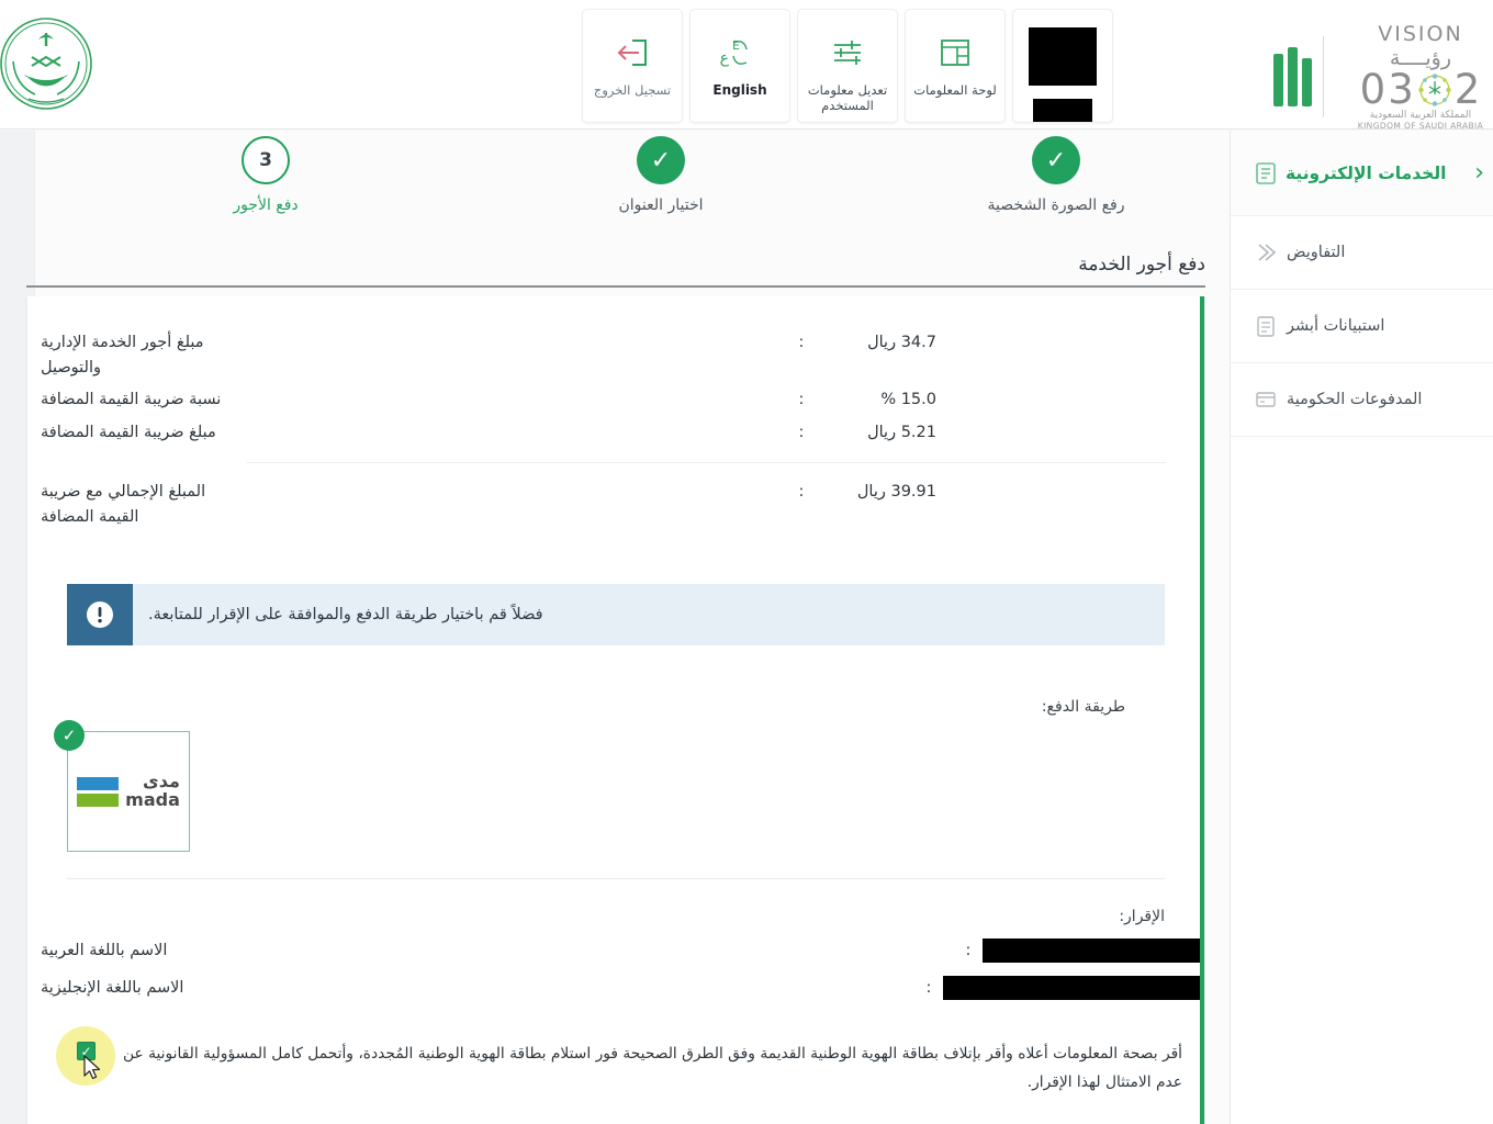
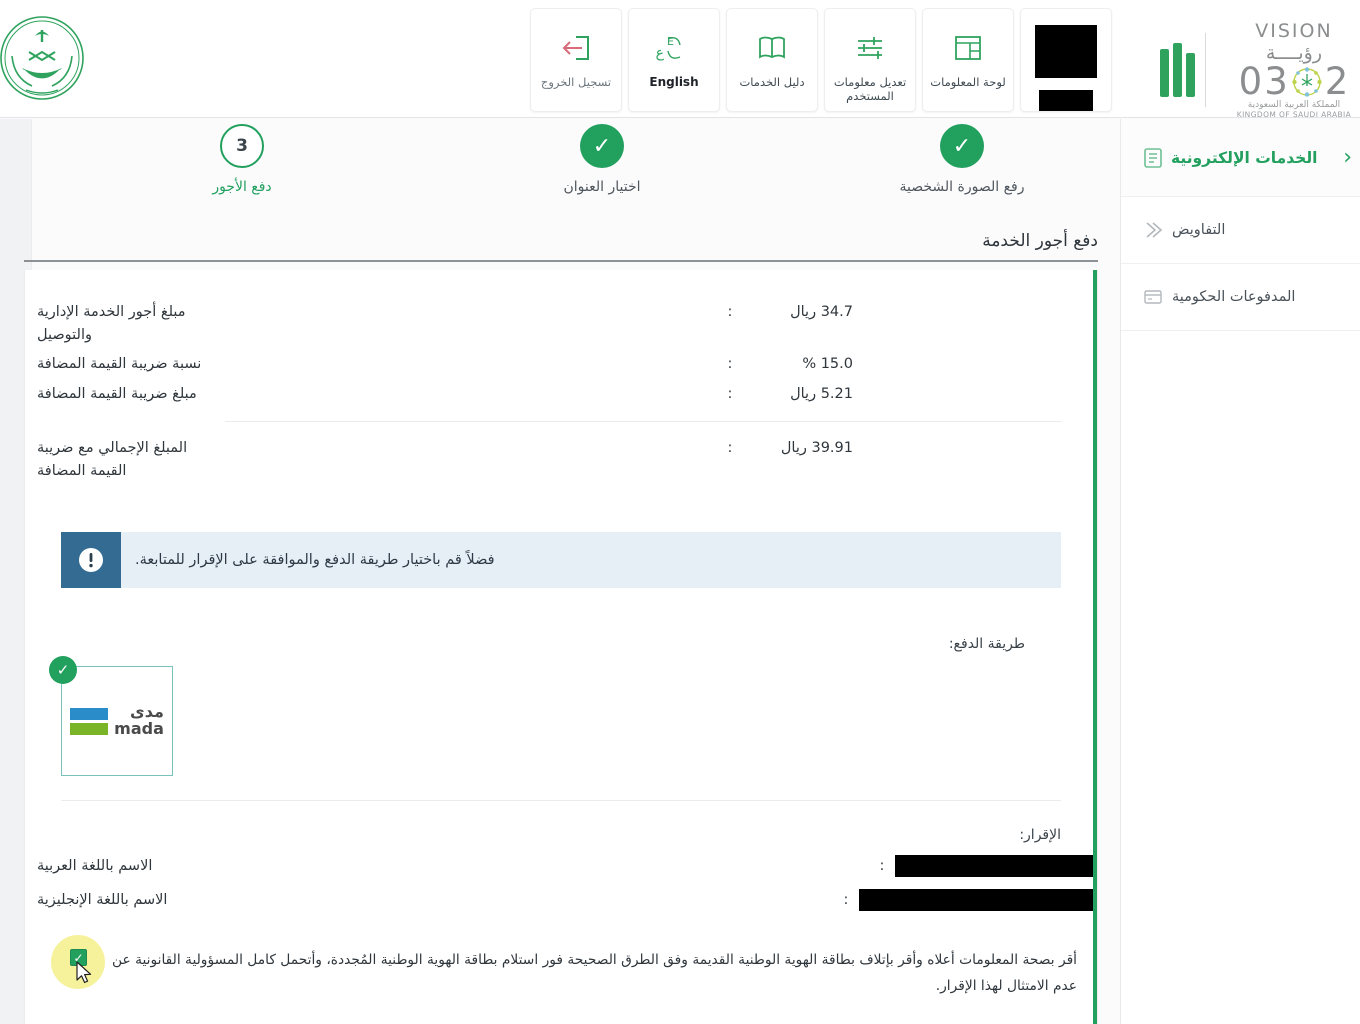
  تسجيل الخروج
  E
  ع
  English
+ دليل الخدمات
  تعديل معلومات المستخدم
  لوحة المعلومات
  VISION رؤيــــة
  2
  3
  0
  المملكة العربية السعودية
  KINGDOM OF SAUDI ARABIA
  ‹
  الخدمات الإلكترونية
  التفاويض
- استبيانات أبشر
  المدفوعات الحكومية
  ✓
  رفع الصورة الشخصية
  ✓
  اختيار العنوان
  3
  دفع الأجور
  دفع أجور الخدمة
  34.7 ريال
  :
  مبلغ أجور الخدمة الإدارية والتوصيل
  15.0 %
  :
  نسبة ضريبة القيمة المضافة
  5.21 ريال
  :
  مبلغ ضريبة القيمة المضافة
  39.91 ريال
  :
  المبلغ الإجمالي مع ضريبة القيمة المضافة
  فضلاً قم باختيار طريقة الدفع والموافقة على الإقرار للمتابعة.
  طريقة الدفع:
  ✓
  مدى
  mada
  الإقرار:
  :
  الاسم باللغة العربية
  :
  الاسم باللغة الإنجليزية
  ✓
  أقر بصحة المعلومات أعلاه وأقر بإتلاف بطاقة الهوية الوطنية القديمة وفق الطرق الصحيحة فور استلام بطاقة الهوية الوطنية المُجددة، وأتحمل كامل المسؤولية القانونية عن عدم الامتثال لهذا الإقرار.
